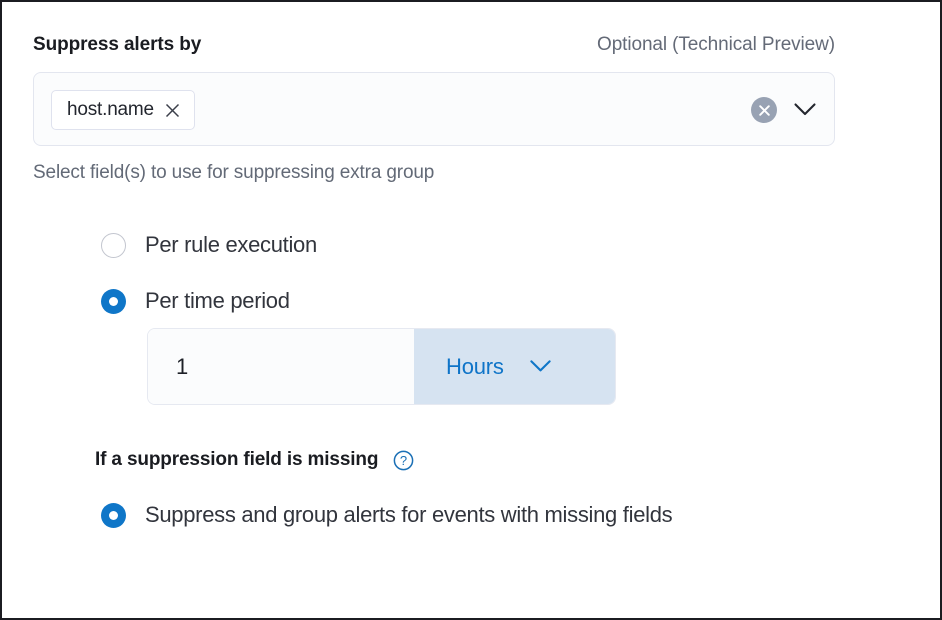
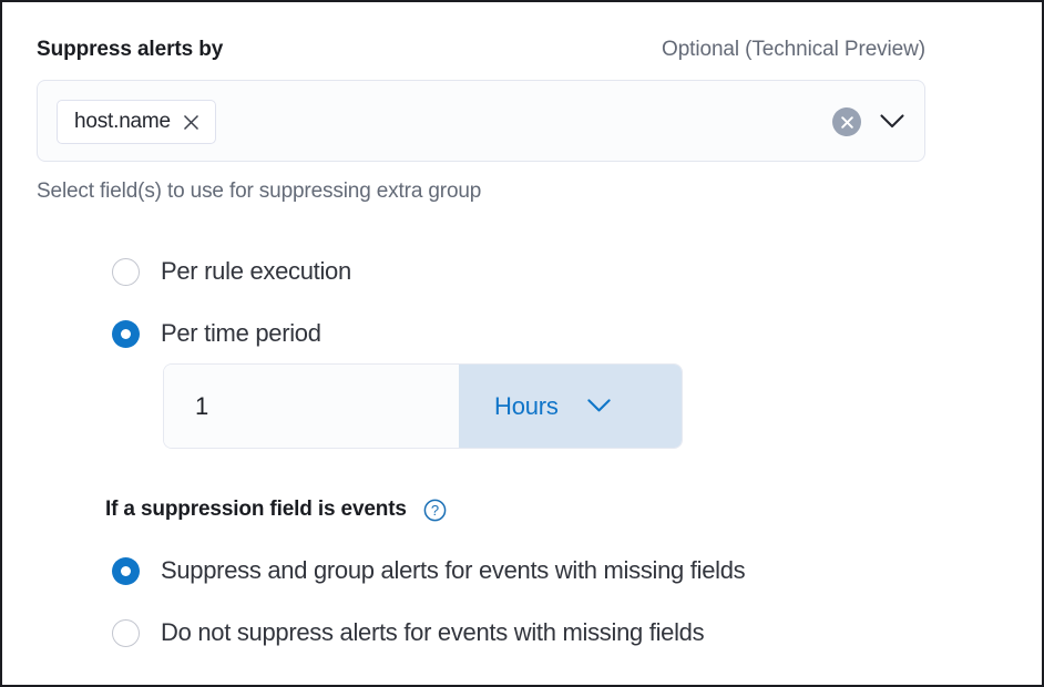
  Suppress alerts by
  Optional (Technical Preview)
  host.name
  Select field(s) to use for suppressing extra group
  Per rule execution
  Per time period
  1
  Hours
- If a suppression field is missing
+ If a suppression field is events
  ?
  Suppress and group alerts for events with missing fields
+ Do not suppress alerts for events with missing fields
